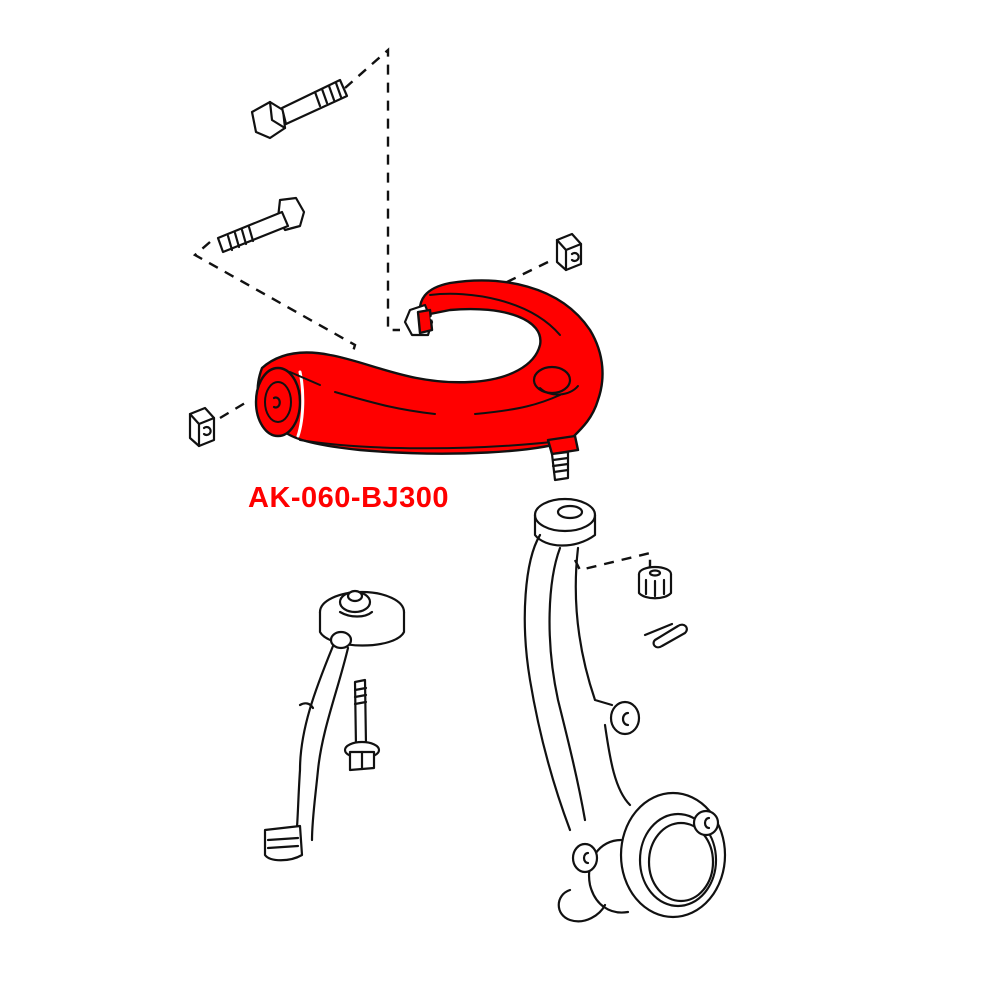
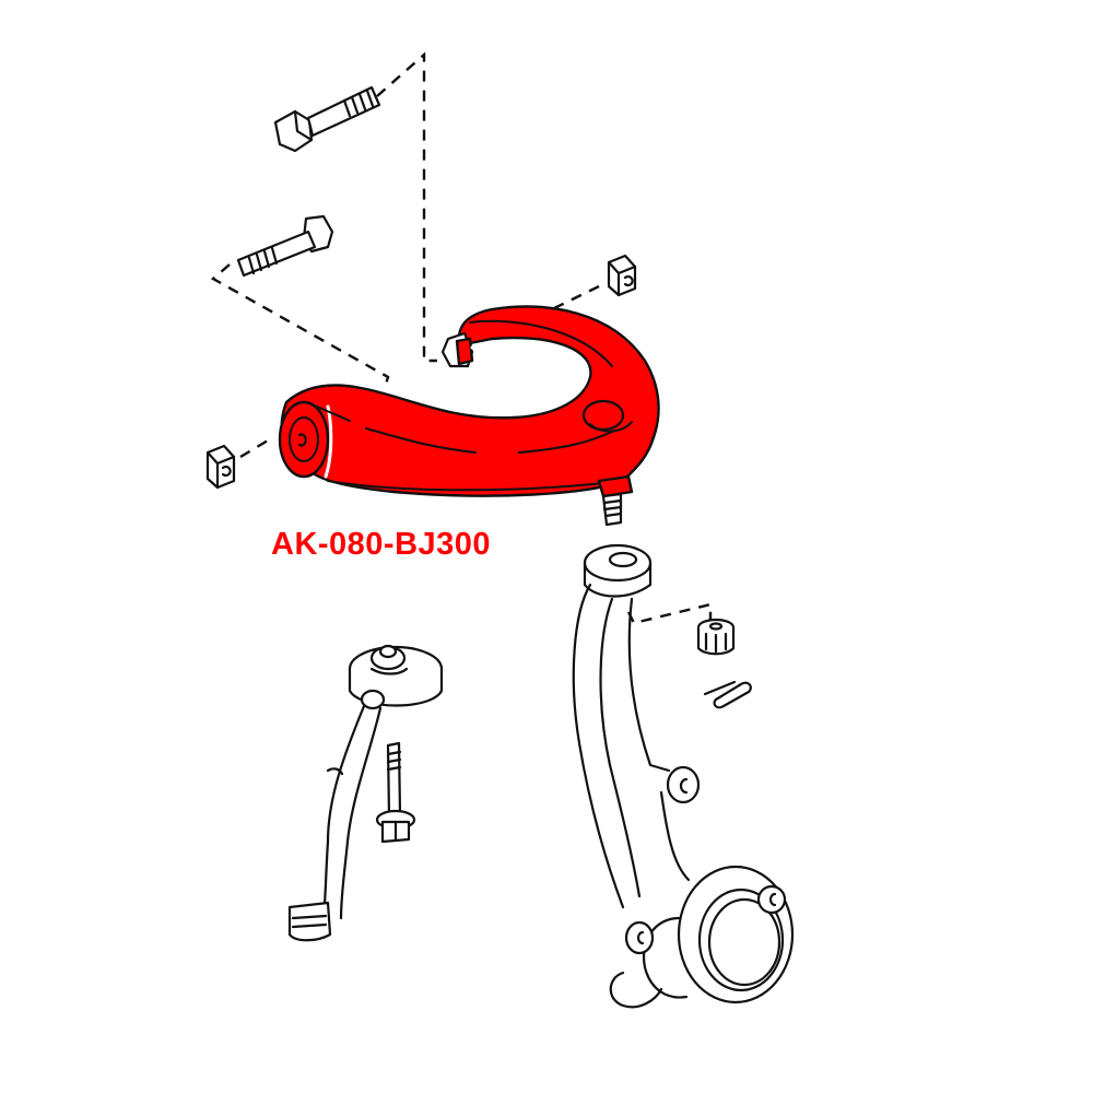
- AK-060-BJ300
+ AK-080-BJ300
